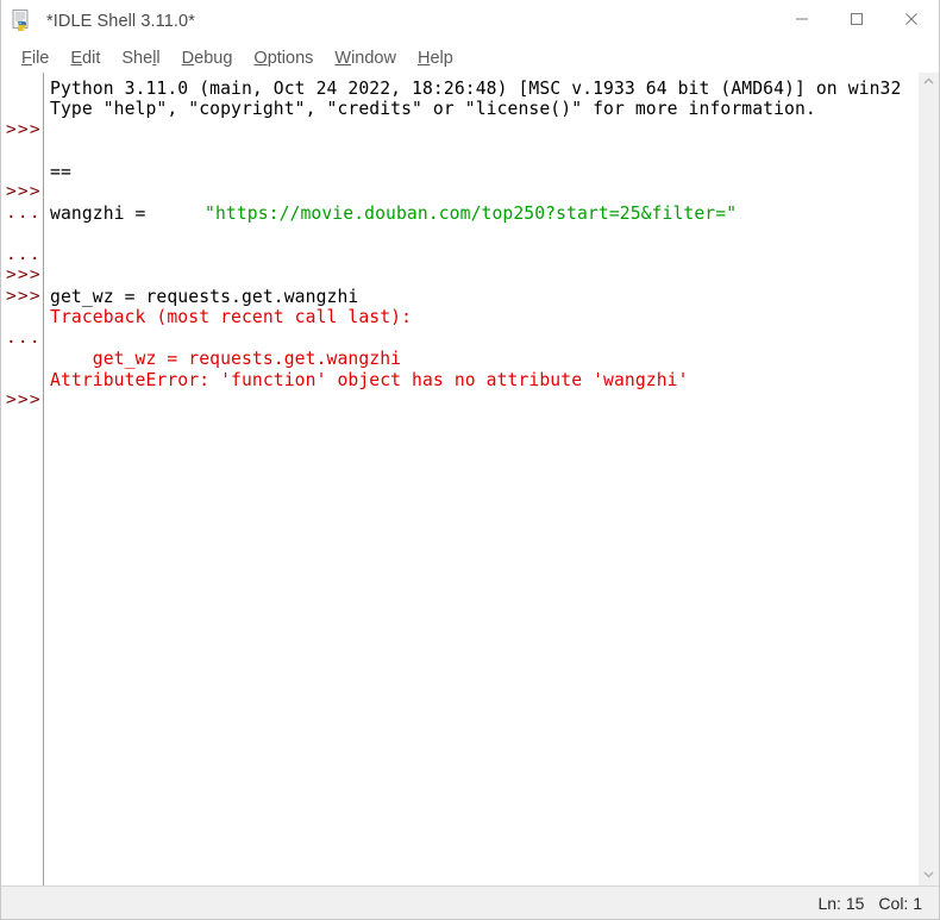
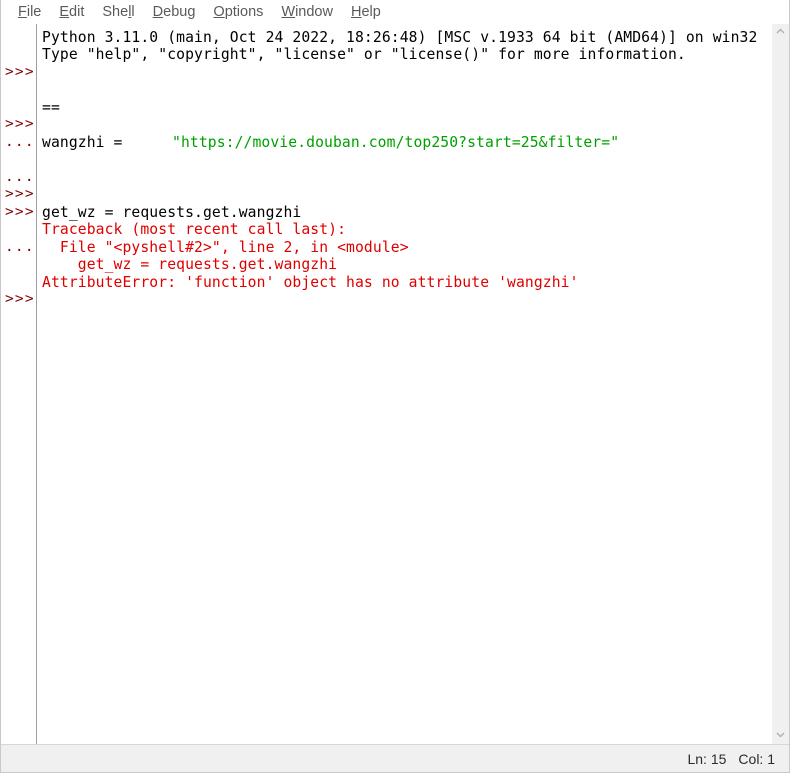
- *IDLE Shell 3.11.0*
  File
  Edit
  Shell
  Debug
  Options
  Window
  Help
  >>>
  >>>
  ...
  ...
  >>>
  >>>
  ...
  >>>
  Python 3.11.0 (main, Oct 24 2022, 18:26:48) [MSC v.1933 64 bit (AMD64)] on win32
- Type "help", "copyright", "credits" or "license()" for more information.
+ Type "help", "copyright", "license" or "license()" for more information.
  ==
  wangzhi =
  "https://movie.douban.com/top250?start=25&filter="
  get_wz = requests.get.wangzhi
  Traceback (most recent call last):
+ File "<pyshell#2>", line 2, in <module>
  get_wz = requests.get.wangzhi
  AttributeError: 'function' object has no attribute 'wangzhi'
  Ln: 15
  Col: 1
